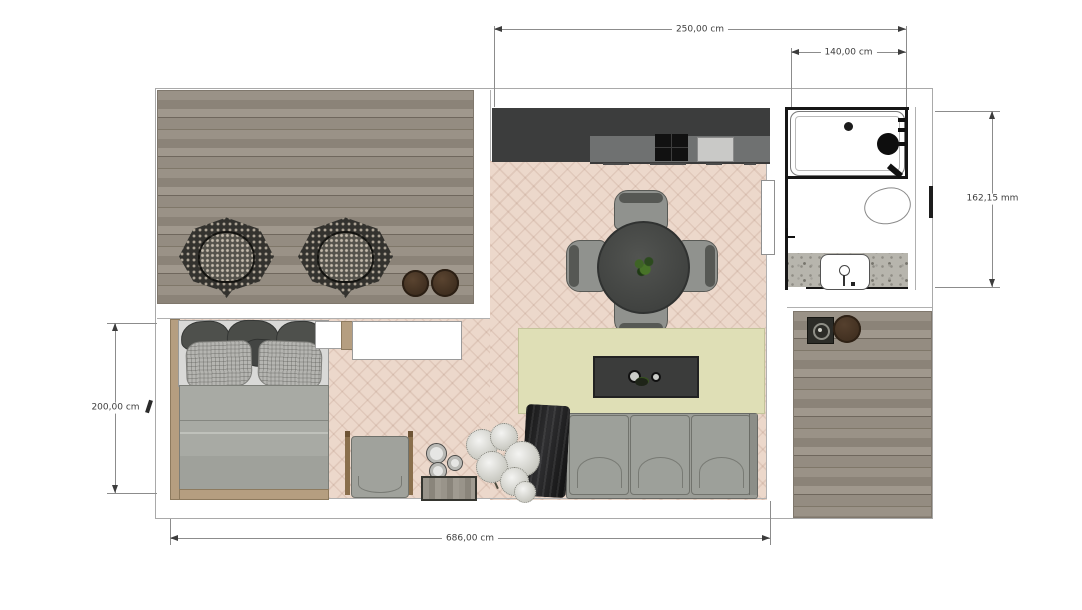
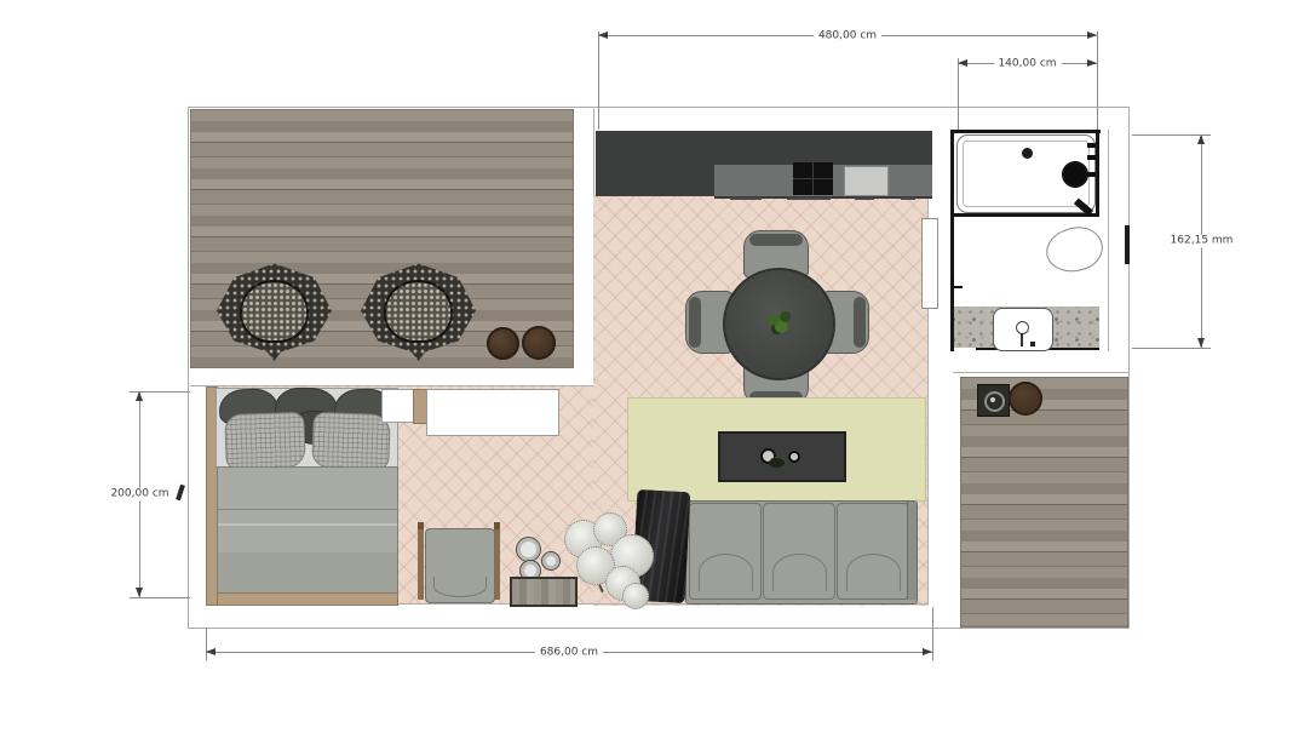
- 250,00 cm
+ 480,00 cm
  140,00 cm
  162,15 mm
  200,00 cm
  686,00 cm
